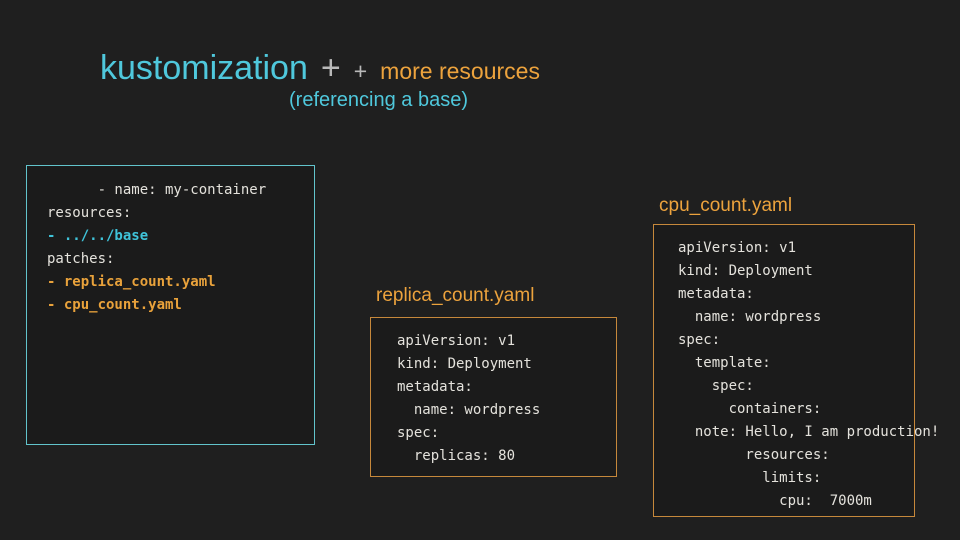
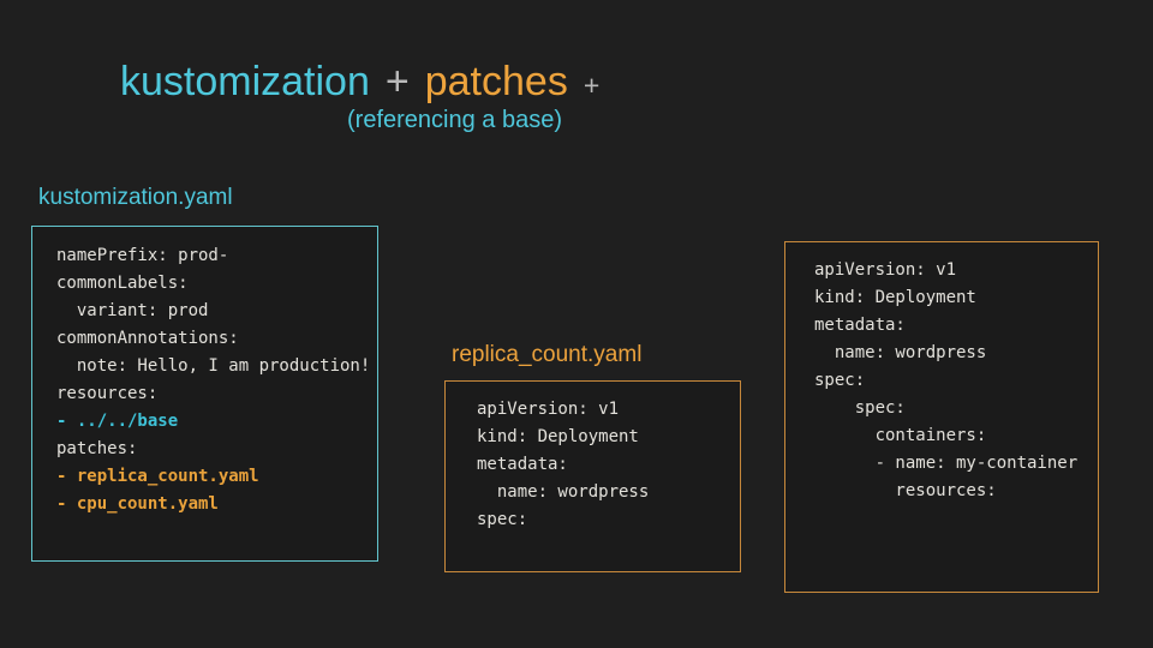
  kustomization
  +
+ patches
  +
- more resources
  (referencing a base)
+ kustomization.yaml
+ namePrefix: prod-
+ commonLabels:
+ variant: prod
+ commonAnnotations:
- - name: my-container
+ note: Hello, I am production!
  resources:
  - ../../base
  patches:
  - replica_count.yaml
  - cpu_count.yaml
  replica_count.yaml
  apiVersion: v1
  kind: Deployment
  metadata:
  name: wordpress
  spec:
- replicas: 80
- cpu_count.yaml
  apiVersion: v1
  kind: Deployment
  metadata:
  name: wordpress
  spec:
- template:
  spec:
  containers:
- note: Hello, I am production!
+ - name: my-container
  resources:
- limits:
- cpu: 7000m
